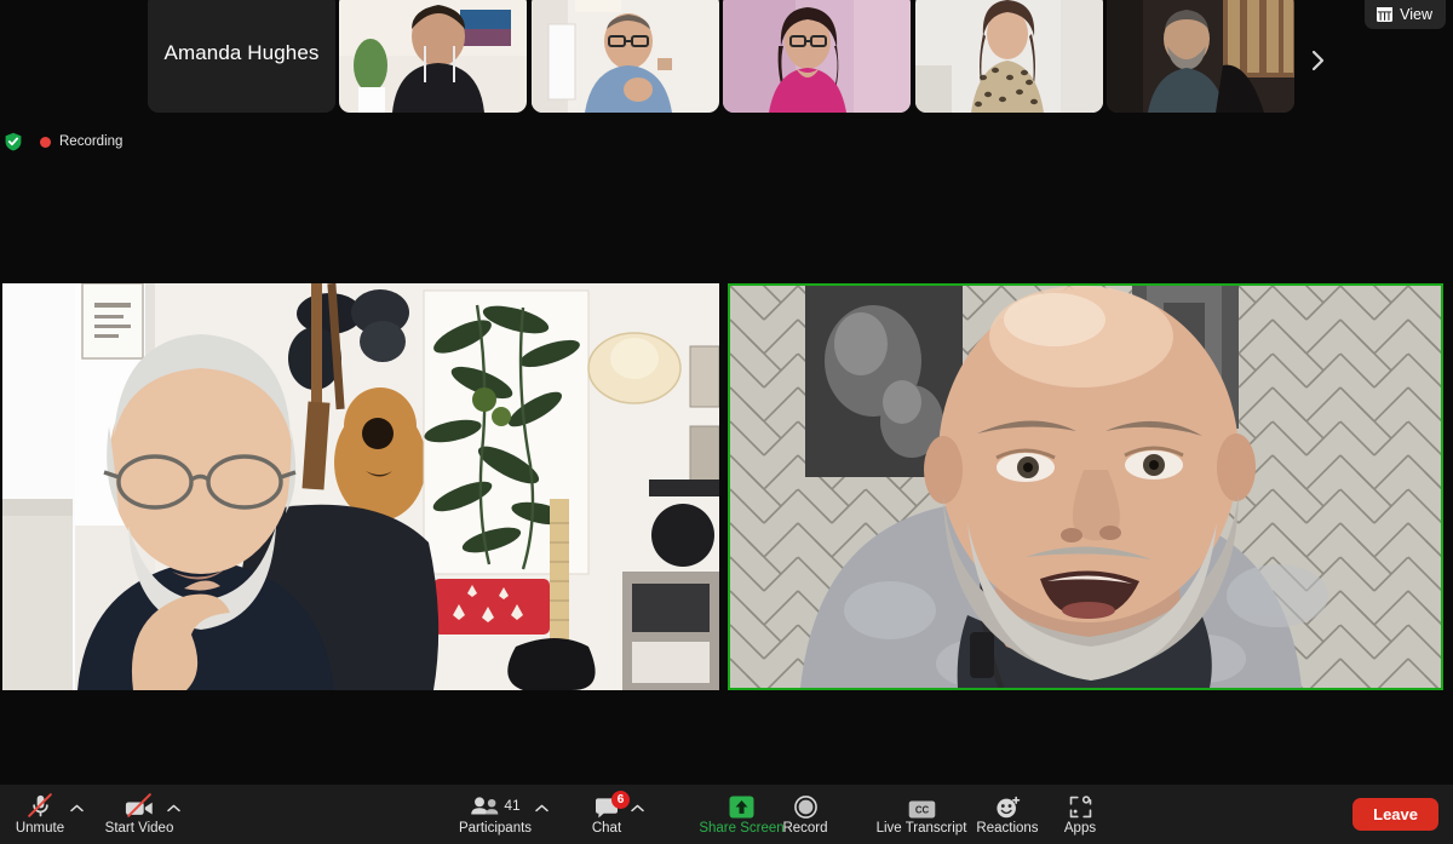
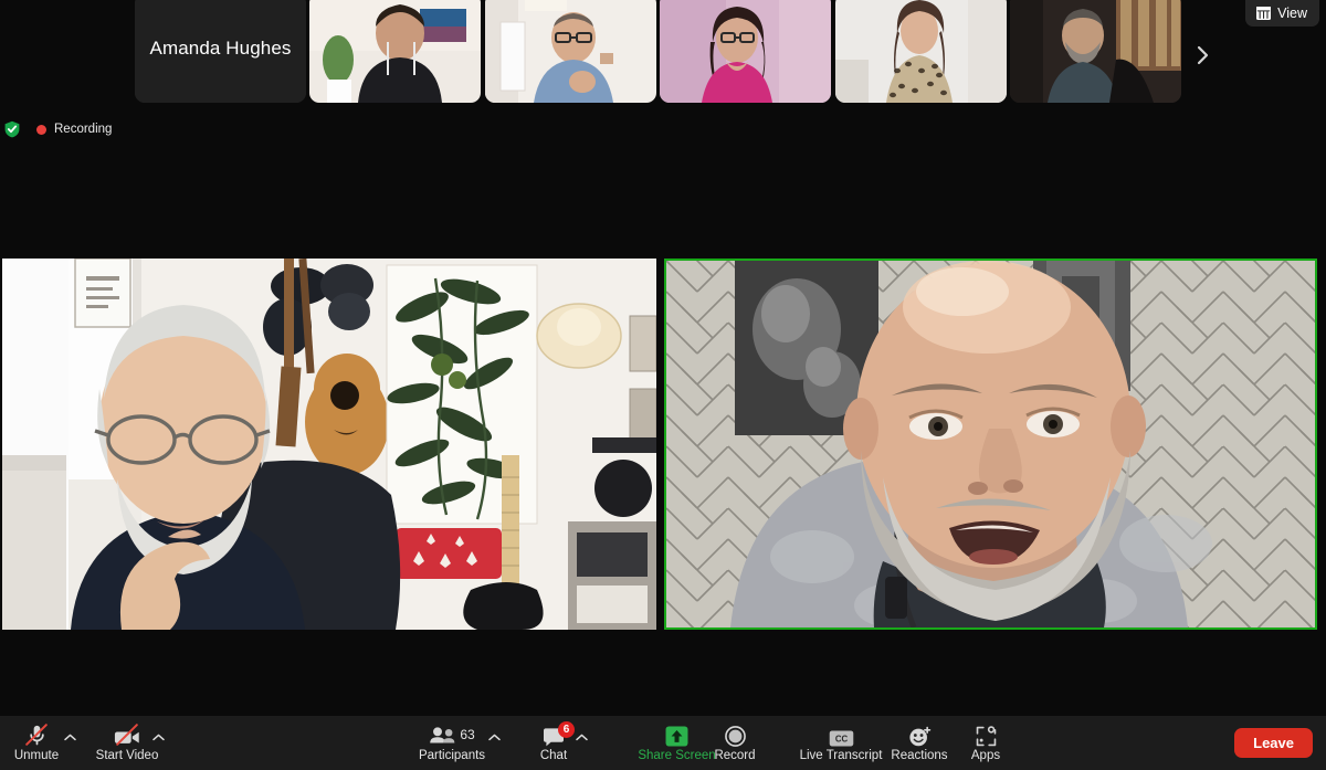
  Amanda Hughes
  View
  Recording
  Unmute
  Start Video
- 41
+ 63
  Participants
  6
  Chat
  Share Screen
  Record
  CC
  Live Transcript
  Reactions
  Apps
  Leave
